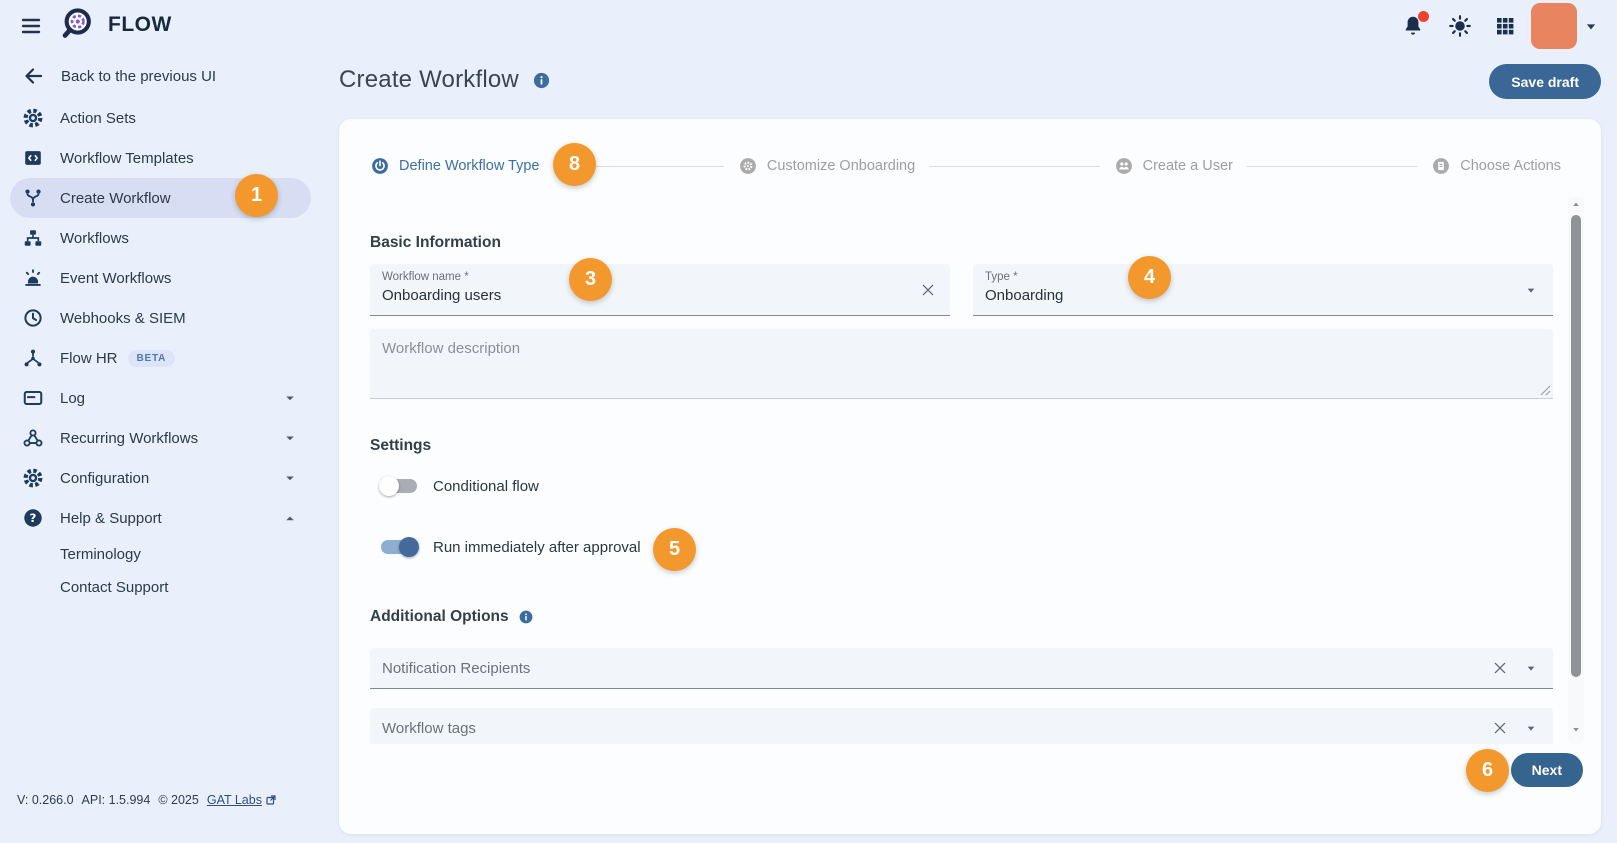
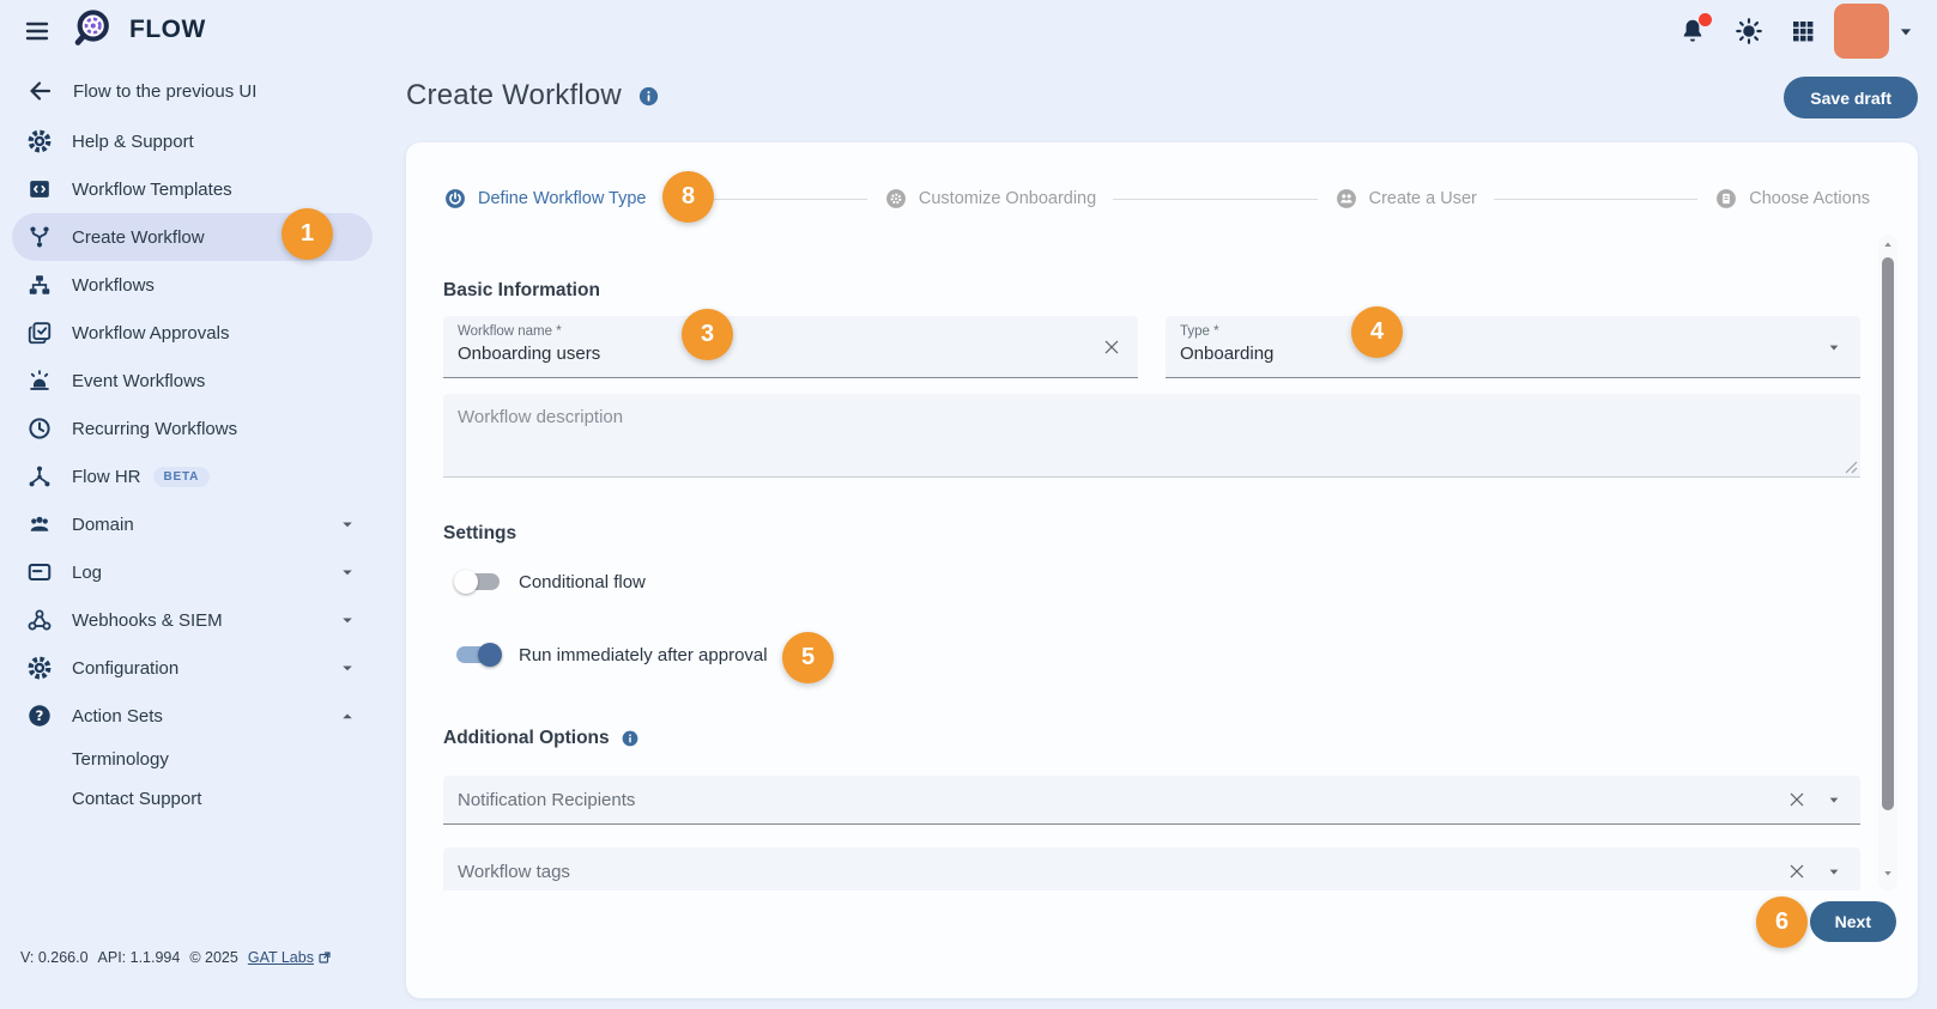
  FLOW
- Back to the previous UI
+ Flow to the previous UI
- Action Sets
+ Help & Support
  Workflow Templates
  Create Workflow
  Workflows
+ Workflow Approvals
  Event Workflows
- Webhooks & SIEM
+ Recurring Workflows
  Flow HR
  BETA
+ Domain
  Log
- Recurring Workflows
+ Webhooks & SIEM
  Configuration
  ?
- Help & Support
+ Action Sets
  Terminology
  Contact Support
  V: 0.266.0
- API: 1.5.994
+ API: 1.1.994
  © 2025
  GAT Labs
  Create Workflow
  Save draft
  Define Workflow Type
  Customize Onboarding
  Create a User
  Choose Actions
  Basic Information
  Workflow name *
  Onboarding users
  Type *
  Onboarding
  Workflow description
  Settings
  Conditional flow
  Run immediately after approval
  Additional Options
  Notification Recipients
  Workflow tags
  Next
  1
  8
  3
  4
  5
  6
